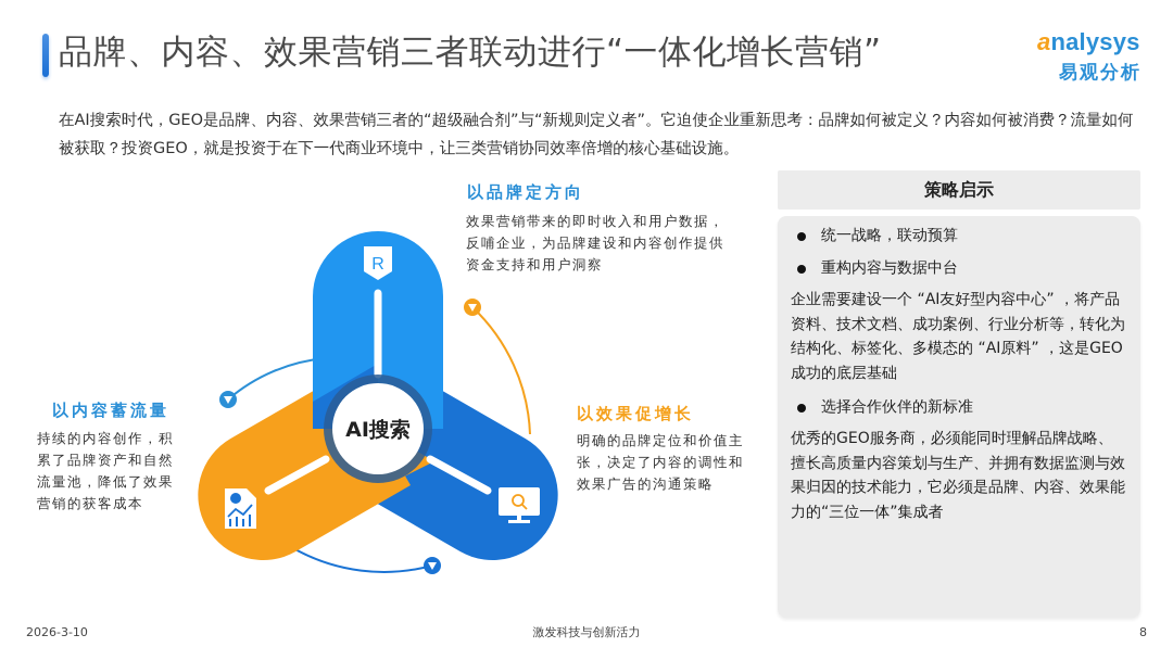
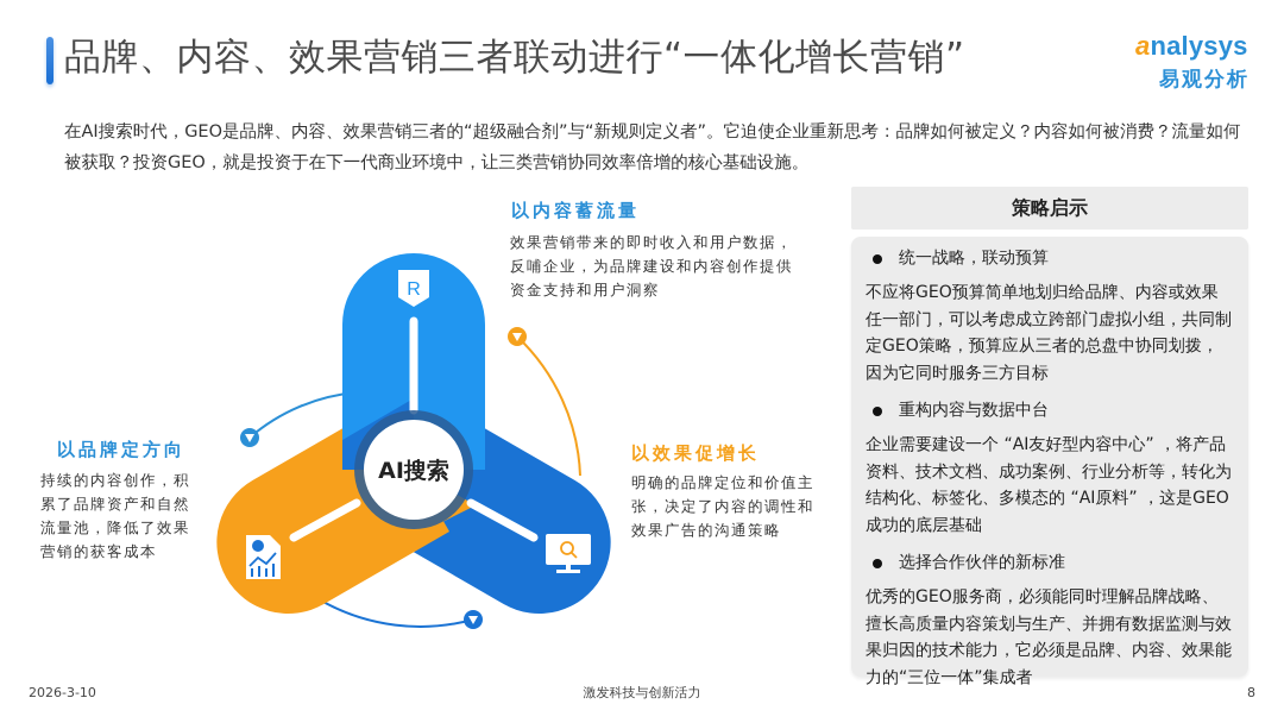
  品牌、内容、效果营销三者联动进行“一体化增长营销”
  analysys
  易观分析
  在AI搜索时代，GEO是品牌、内容、效果营销三者的“超级融合剂”与“新规则定义者”。它迫使企业重新思考：品牌如何被定义？内容如何被消费？流量如何被获取？投资GEO，就是投资于在下一代商业环境中，让三类营销协同效率倍增的核心基础设施。
  R
  AI搜索
- 以品牌定方向
+ 以内容蓄流量
  效果营销带来的即时收入和用户数据，反哺企业，为品牌建设和内容创作提供资金支持和用户洞察
- 以内容蓄流量
+ 以品牌定方向
  持续的内容创作，积累了品牌资产和自然流量池，降低了效果营销的获客成本
  以效果促增长
  明确的品牌定位和价值主张，决定了内容的调性和效果广告的沟通策略
  策略启示
  统一战略，联动预算
+ 不应将GEO预算简单地划归给品牌、内容或效果任一部门，可以考虑成立跨部门虚拟小组，共同制定GEO策略，预算应从三者的总盘中协同划拨，因为它同时服务三方目标
  重构内容与数据中台
  企业需要建设一个 “AI友好型内容中心” ，将产品资料、技术文档、成功案例、行业分析等，转化为结构化、标签化、多模态的 “AI原料” ，这是GEO成功的底层基础
  选择合作伙伴的新标准
  优秀的GEO服务商，必须能同时理解品牌战略、擅长高质量内容策划与生产、并拥有数据监测与效果归因的技术能力，它必须是品牌、内容、效果能力的“三位一体”集成者
  2026-3-10
  激发科技与创新活力
  8
